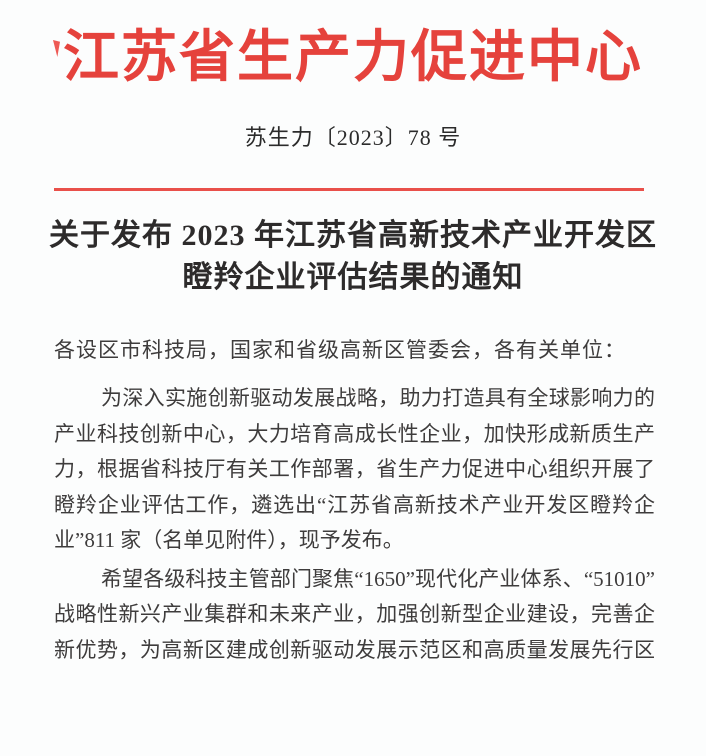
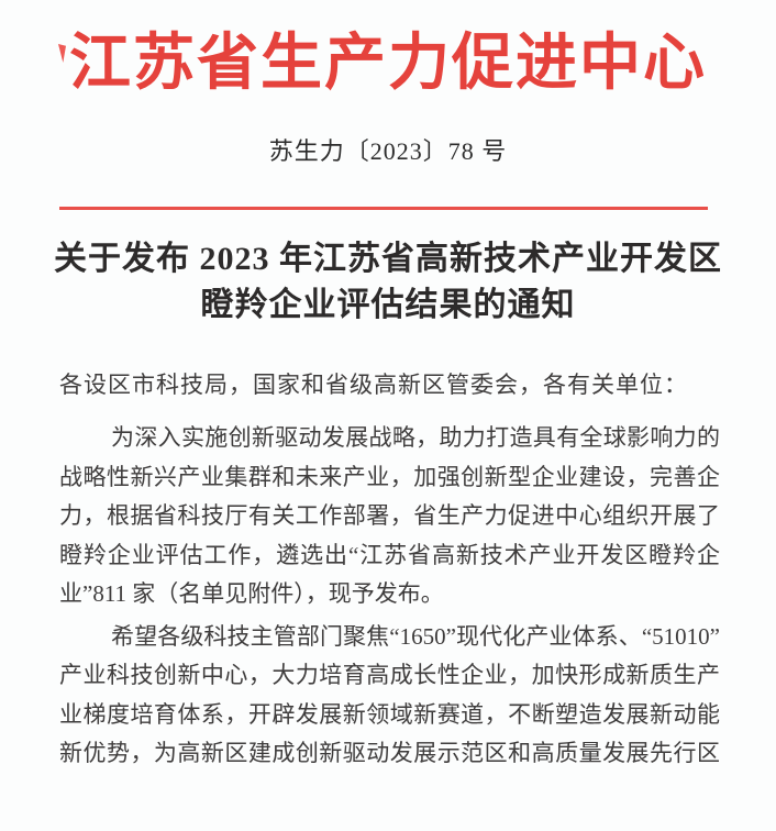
  江苏省生产力促进中心
  苏生力〔2023〕78 号
  关于发布 2023 年江苏省高新技术产业开发区
  瞪羚企业评估结果的通知
  各设区市科技局，国家和省级高新区管委会，各有关单位：
  为深入实施创新驱动发展战略，助力打造具有全球影响力的
- 产业科技创新中心，大力培育高成长性企业，加快形成新质生产
+ 战略性新兴产业集群和未来产业，加强创新型企业建设，完善企
  力，根据省科技厅有关工作部署，省生产力促进中心组织开展了
  瞪羚企业评估工作，遴选出“江苏省高新技术产业开发区瞪羚企
  业”811 家（名单见附件），现予发布。
  希望各级科技主管部门聚焦“1650”现代化产业体系、“51010”
- 战略性新兴产业集群和未来产业，加强创新型企业建设，完善企
+ 产业科技创新中心，大力培育高成长性企业，加快形成新质生产
+ 业梯度培育体系，开辟发展新领域新赛道，不断塑造发展新动能
  新优势，为高新区建成创新驱动发展示范区和高质量发展先行区
